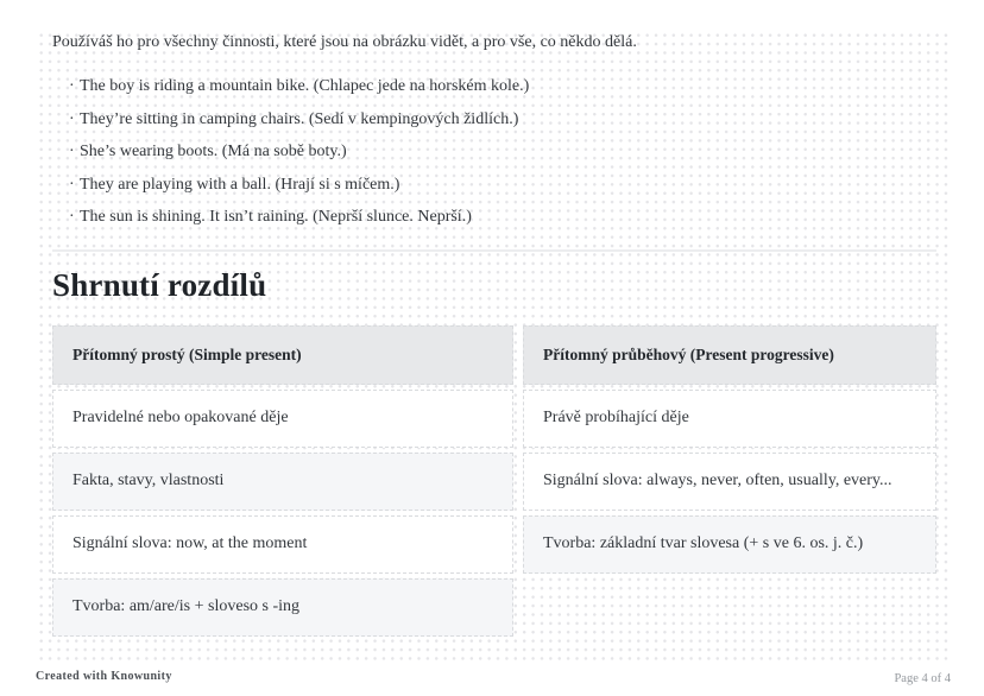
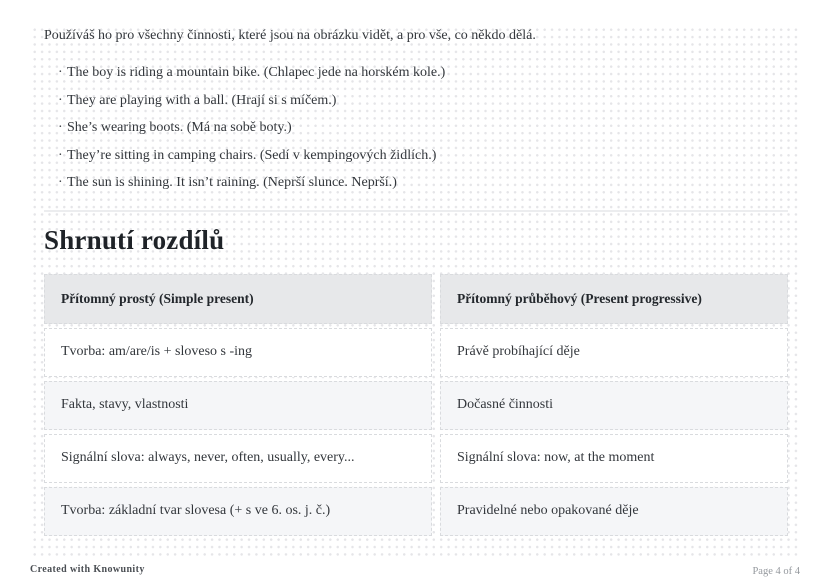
  Používáš ho pro všechny činnosti, které jsou na obrázku vidět, a pro vše, co někdo dělá.
  · The boy is riding a mountain bike. (Chlapec jede na horském kole.)
- · They’re sitting in camping chairs. (Sedí v kempingových židlích.)
+ · They are playing with a ball. (Hrají si s míčem.)
  · She’s wearing boots. (Má na sobě boty.)
- · They are playing with a ball. (Hrají si s míčem.)
+ · They’re sitting in camping chairs. (Sedí v kempingových židlích.)
  · The sun is shining. It isn’t raining. (Neprší slunce. Neprší.)
  Shrnutí rozdílů
  Přítomný prostý (Simple present)
  Přítomný průběhový (Present progressive)
- Pravidelné nebo opakované děje
+ Tvorba: am/are/is + sloveso s -ing
  Právě probíhající děje
  Fakta, stavy, vlastnosti
+ Dočasné činnosti
  Signální slova: always, never, often, usually, every...
  Signální slova: now, at the moment
  Tvorba: základní tvar slovesa (+ s ve 6. os. j. č.)
- Tvorba: am/are/is + sloveso s -ing
+ Pravidelné nebo opakované děje
  Created with Knowunity
  Page 4 of 4
